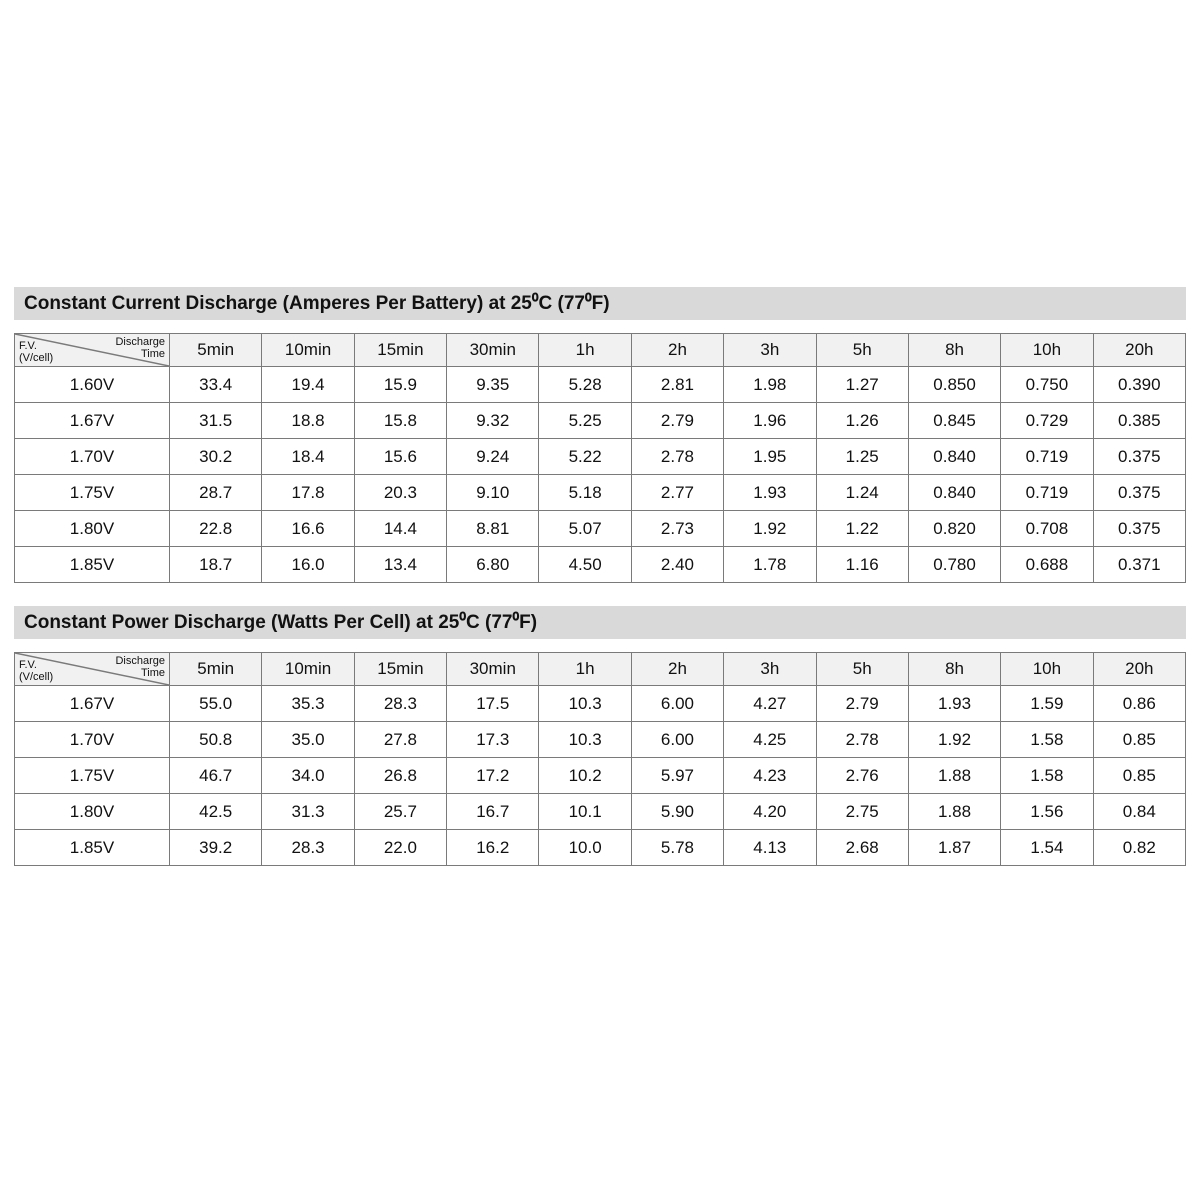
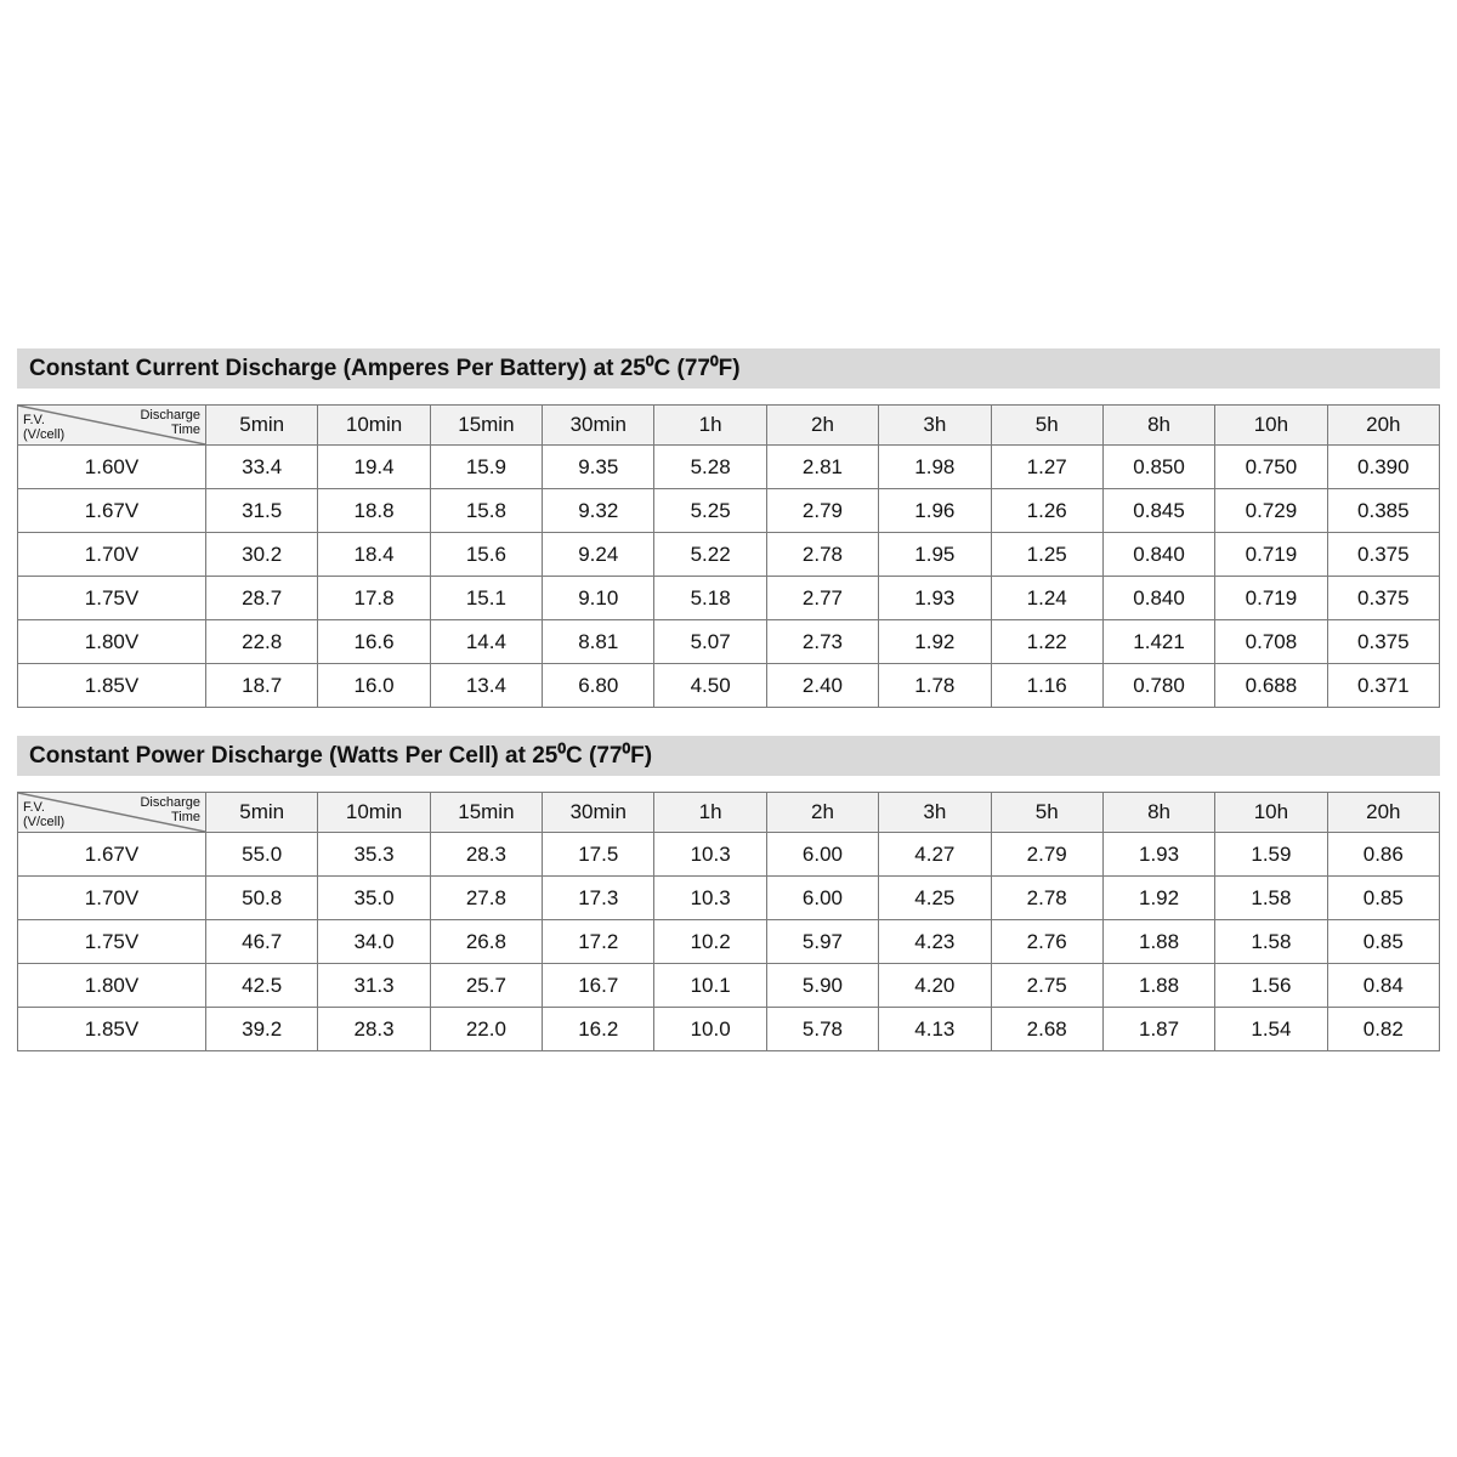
  Constant Current Discharge (Amperes Per Battery) at 25⁰C (77⁰F)
  Discharge Time F.V. (V/cell)	5min	10min	15min	30min	1h	2h	3h	5h	8h	10h	20h
  1.60V	33.4	19.4	15.9	9.35	5.28	2.81	1.98	1.27	0.850	0.750	0.390
  1.67V	31.5	18.8	15.8	9.32	5.25	2.79	1.96	1.26	0.845	0.729	0.385
  1.70V	30.2	18.4	15.6	9.24	5.22	2.78	1.95	1.25	0.840	0.719	0.375
- 1.75V	28.7	17.8	20.3	9.10	5.18	2.77	1.93	1.24	0.840	0.719	0.375
+ 1.75V	28.7	17.8	15.1	9.10	5.18	2.77	1.93	1.24	0.840	0.719	0.375
- 1.80V	22.8	16.6	14.4	8.81	5.07	2.73	1.92	1.22	0.820	0.708	0.375
+ 1.80V	22.8	16.6	14.4	8.81	5.07	2.73	1.92	1.22	1.421	0.708	0.375
  1.85V	18.7	16.0	13.4	6.80	4.50	2.40	1.78	1.16	0.780	0.688	0.371
  Constant Power Discharge (Watts Per Cell) at 25⁰C (77⁰F)
  Discharge Time F.V. (V/cell)	5min	10min	15min	30min	1h	2h	3h	5h	8h	10h	20h
  1.67V	55.0	35.3	28.3	17.5	10.3	6.00	4.27	2.79	1.93	1.59	0.86
  1.70V	50.8	35.0	27.8	17.3	10.3	6.00	4.25	2.78	1.92	1.58	0.85
  1.75V	46.7	34.0	26.8	17.2	10.2	5.97	4.23	2.76	1.88	1.58	0.85
  1.80V	42.5	31.3	25.7	16.7	10.1	5.90	4.20	2.75	1.88	1.56	0.84
  1.85V	39.2	28.3	22.0	16.2	10.0	5.78	4.13	2.68	1.87	1.54	0.82
